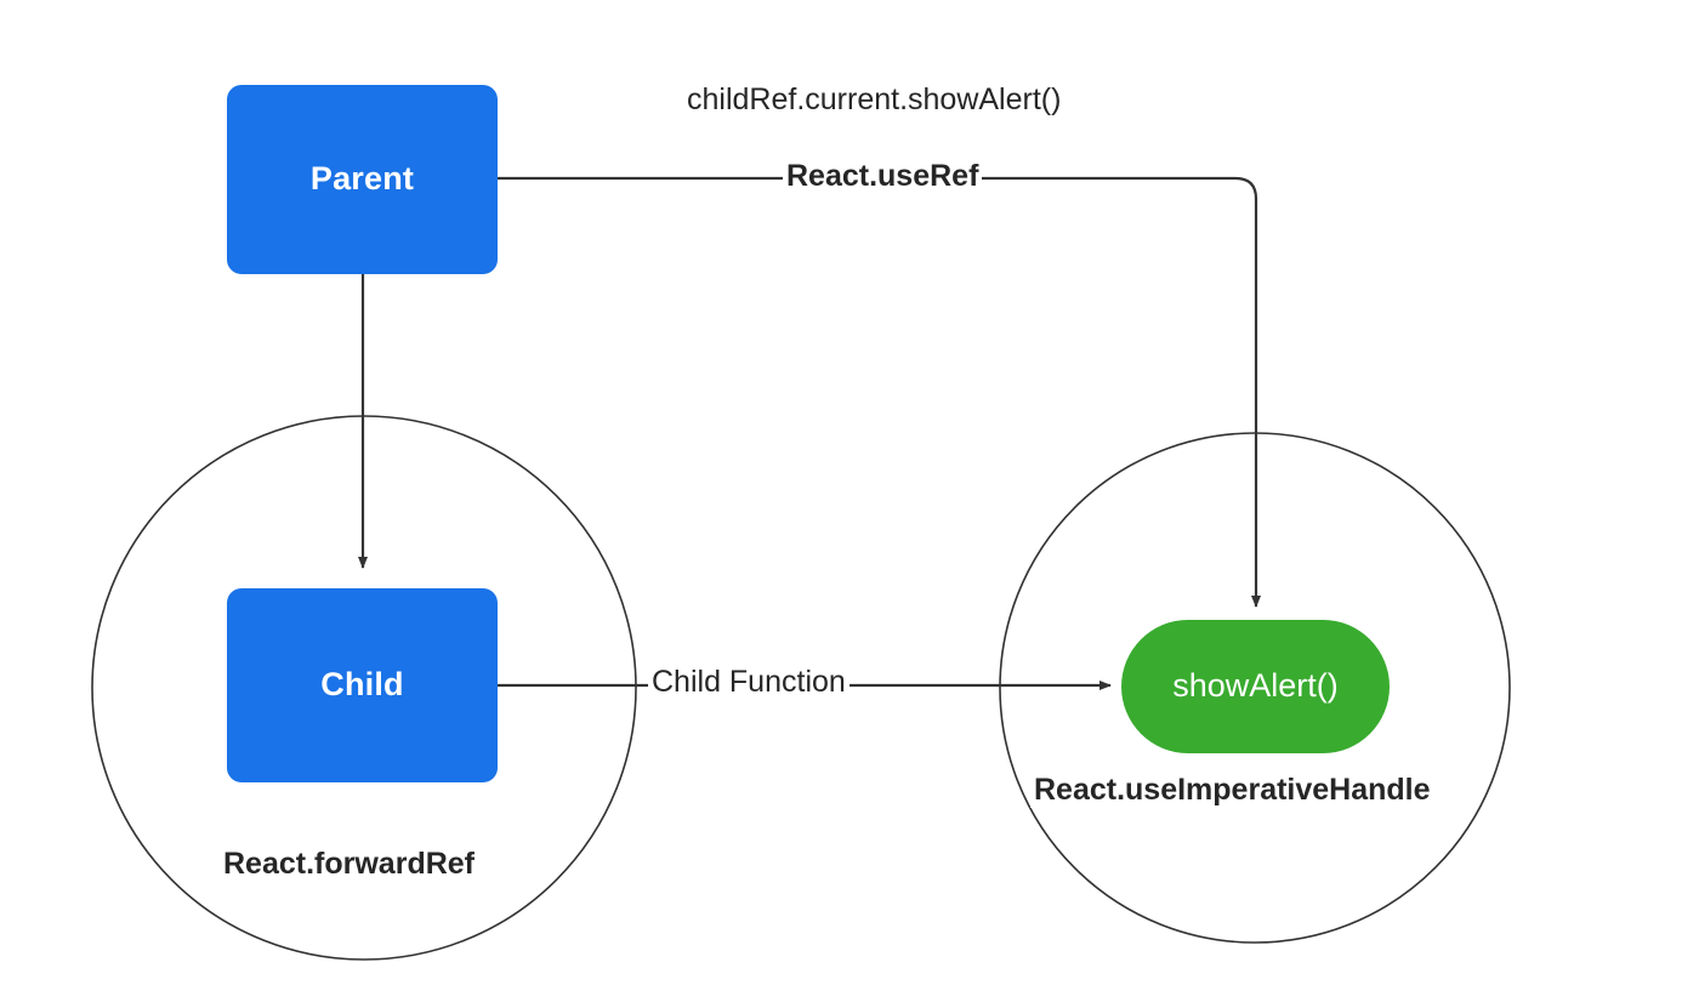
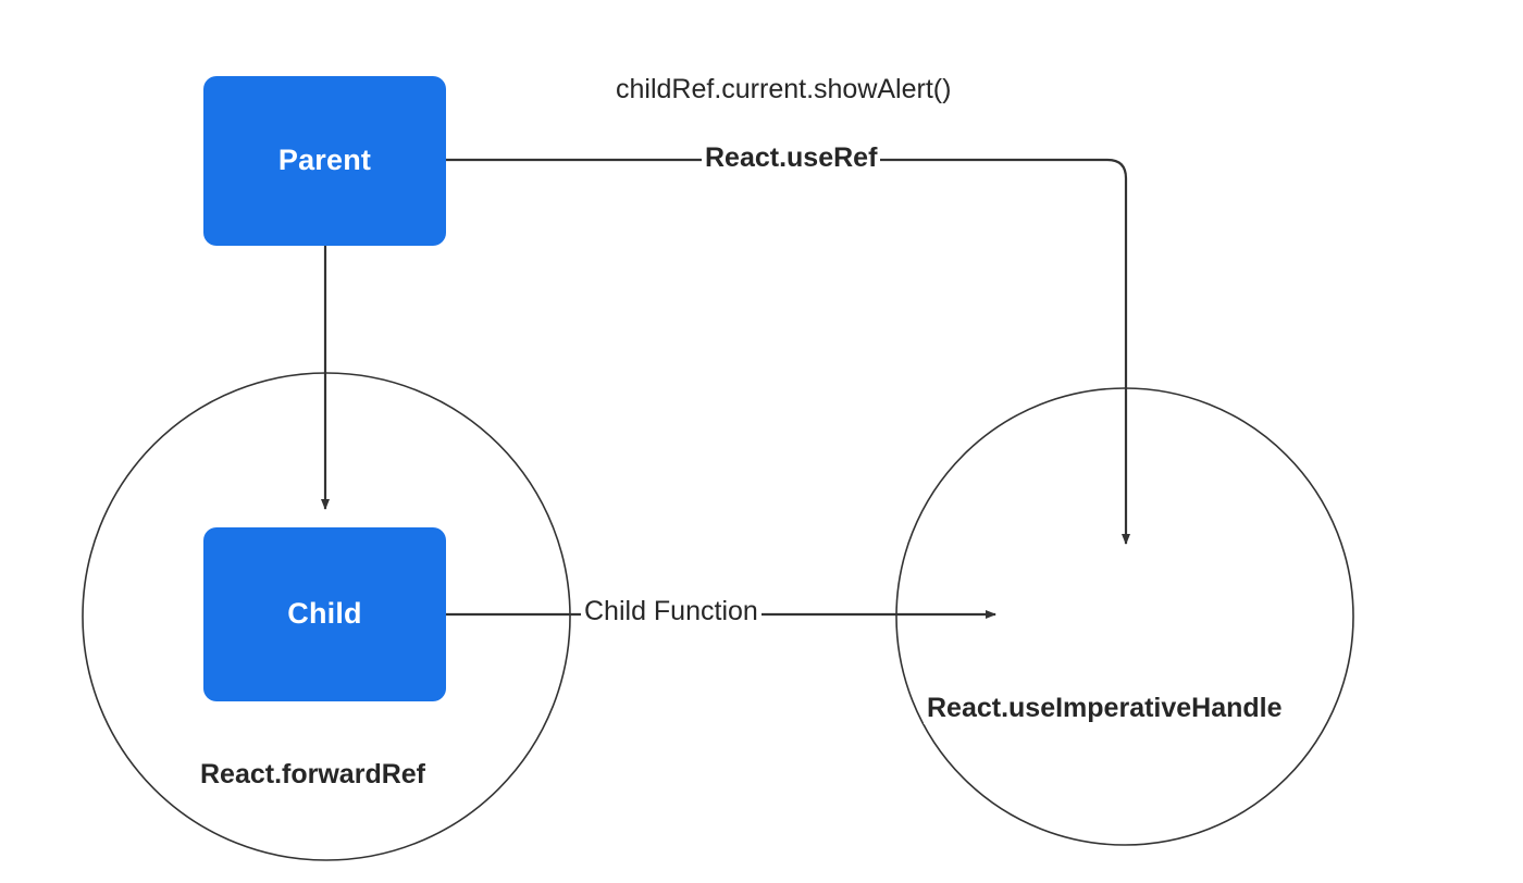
  Parent
  Child
- showAlert()
  childRef.current.showAlert()
  React.useRef
  Child Function
  React.forwardRef
  React.useImperativeHandle
